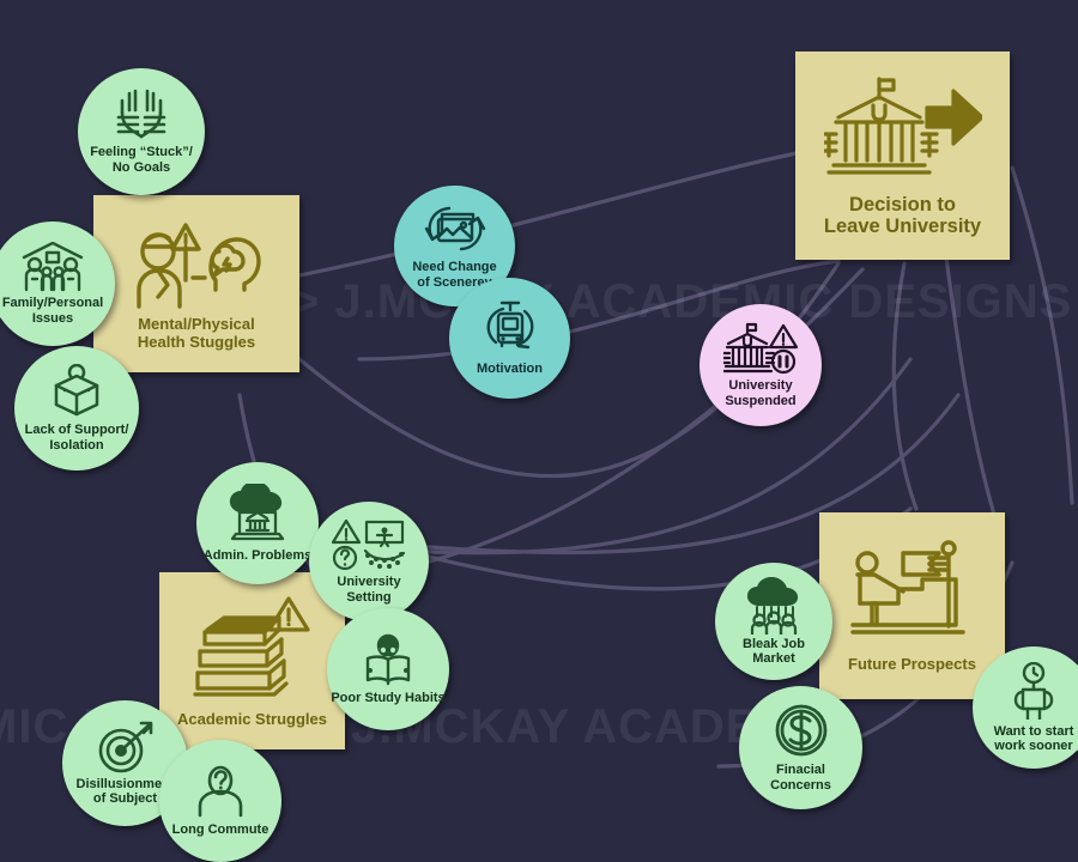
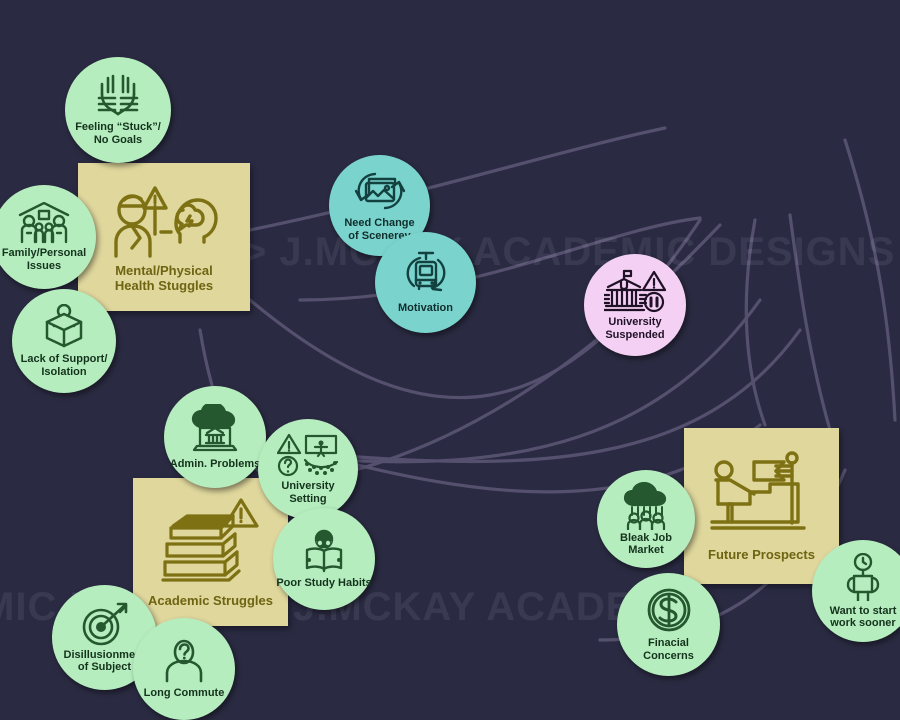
  Mental/Physical
  Health Stuggles
- Decision to
- Leave University
  Academic Struggles
  Future Prospects
  Feeling “Stuck”/
  No Goals
  Family/Personal
  Issues
  Lack of Support/
  Isolation
  Need Change
  of Scenere
  Motivation
  University
  Suspended
  Admin. Problems
  University
  Setting
  Poor Study Habits
  Disillusionme
  of Subject
  Long Commute
  Bleak Job
  Market
  Finacial
  Concerns
  Want to start
  work sooner
